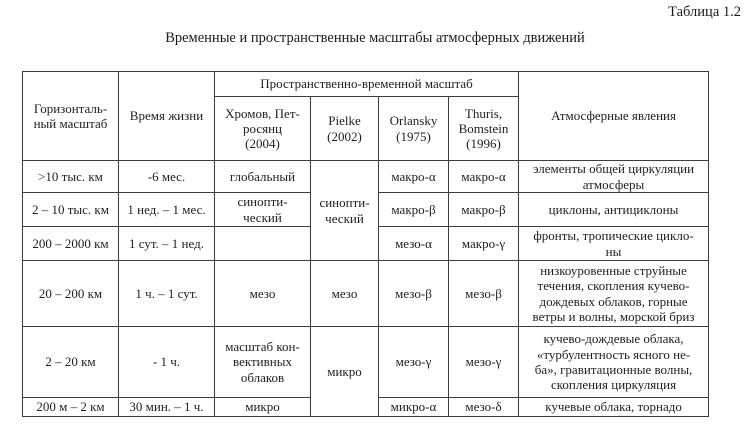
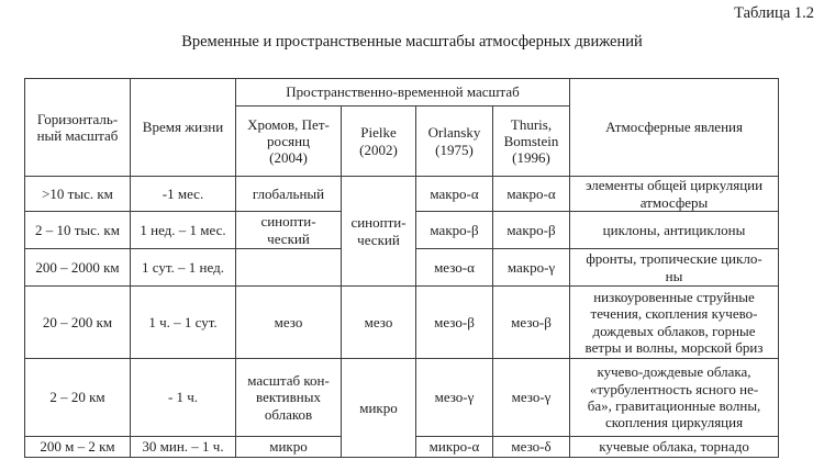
  Таблица 1.2
  Временные и пространственные масштабы атмосферных движений
  Горизонталь- ный масштаб	Время жизни	Пространственно-временной масштаб	Атмосферные явления
  Хромов, Пет- росянц (2004)	Pielke (2002)	Orlansky (1975)	Thuris, Bomstein (1996)
- >10 тыс. км	-6 мес.	глобальный	синопти- ческий	макро-α	макро-α	элементы общей циркуляции атмосферы
+ >10 тыс. км	-1 мес.	глобальный	синопти- ческий	макро-α	макро-α	элементы общей циркуляции атмосферы
  2 – 10 тыс. км	1 нед. – 1 мес.	синопти- ческий	макро-β	макро-β	циклоны, антициклоны
  200 – 2000 км	1 сут. – 1 нед.		мезо-α	макро-γ	фронты, тропические цикло- ны
  20 – 200 км	1 ч. – 1 сут.	мезо	мезо	мезо-β	мезо-β	низкоуровенные струйные течения, скопления кучево- дождевых облаков, горные ветры и волны, морской бриз
  2 – 20 км	- 1 ч.	масштаб кон- вективных облаков	микро	мезо-γ	мезо-γ	кучево-дождевые облака, «турбулентность ясного не- ба», гравитационные волны, скопления циркуляция
  200 м – 2 км	30 мин. – 1 ч.	микро	микро-α	мезо-δ	кучевые облака, торнадо
